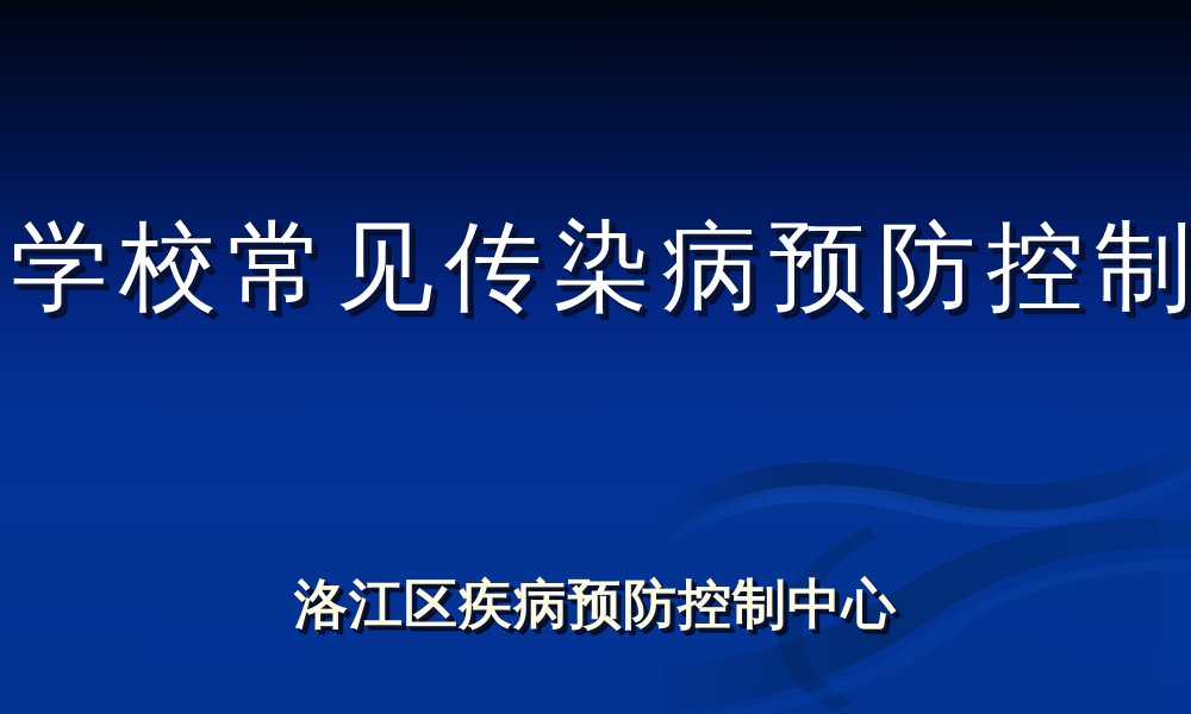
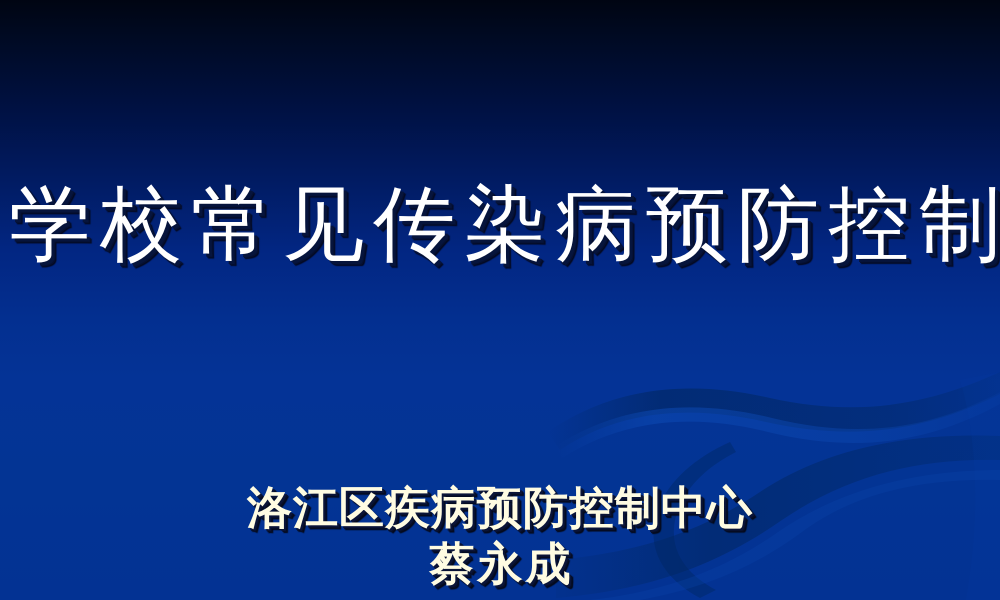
  学校常见传染病预防控制
  洛江区疾病预防控制中心
+ 蔡永成
